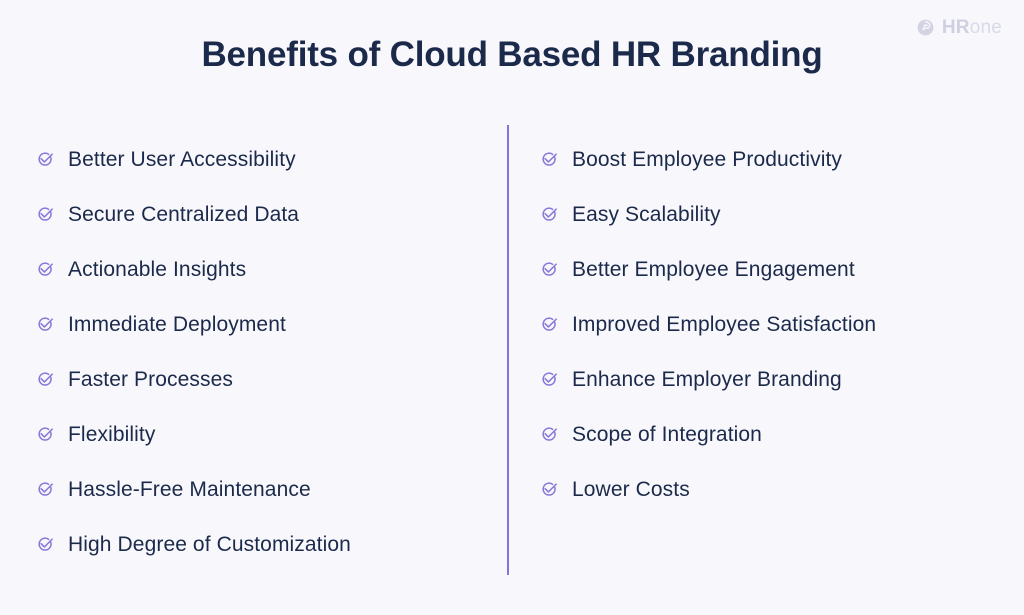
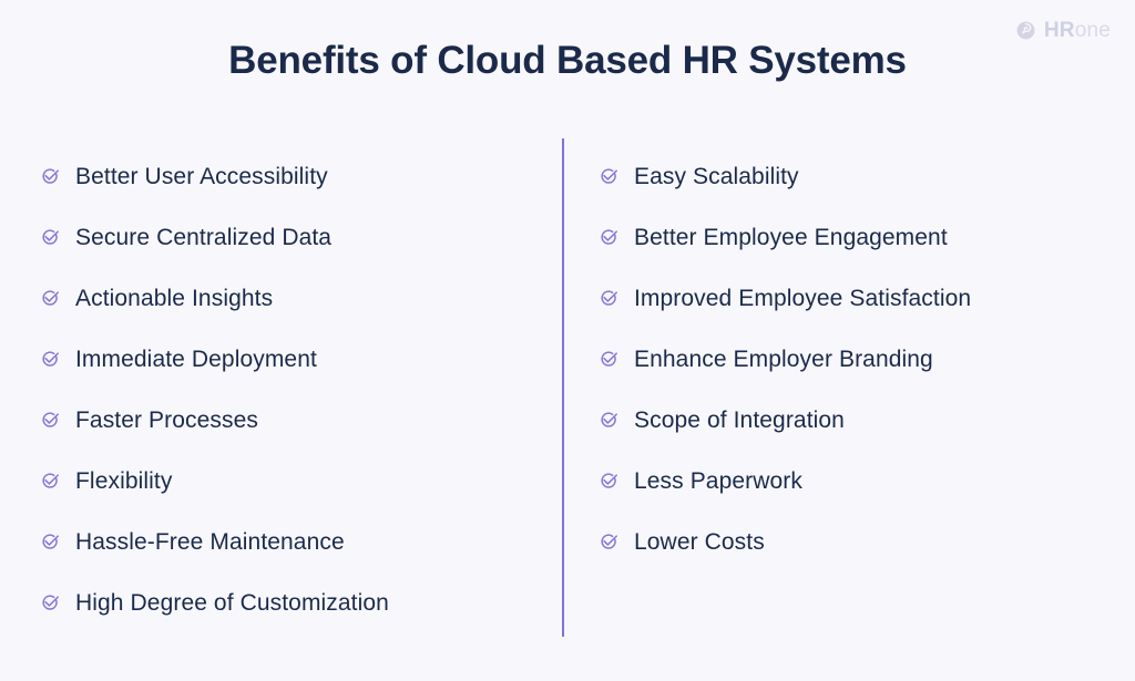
  HRone
- Benefits of Cloud Based HR Branding
+ Benefits of Cloud Based HR Systems
  Better User Accessibility
  Secure Centralized Data
  Actionable Insights
  Immediate Deployment
  Faster Processes
  Flexibility
  Hassle-Free Maintenance
  High Degree of Customization
- Boost Employee Productivity
  Easy Scalability
  Better Employee Engagement
  Improved Employee Satisfaction
  Enhance Employer Branding
  Scope of Integration
+ Less Paperwork
  Lower Costs
